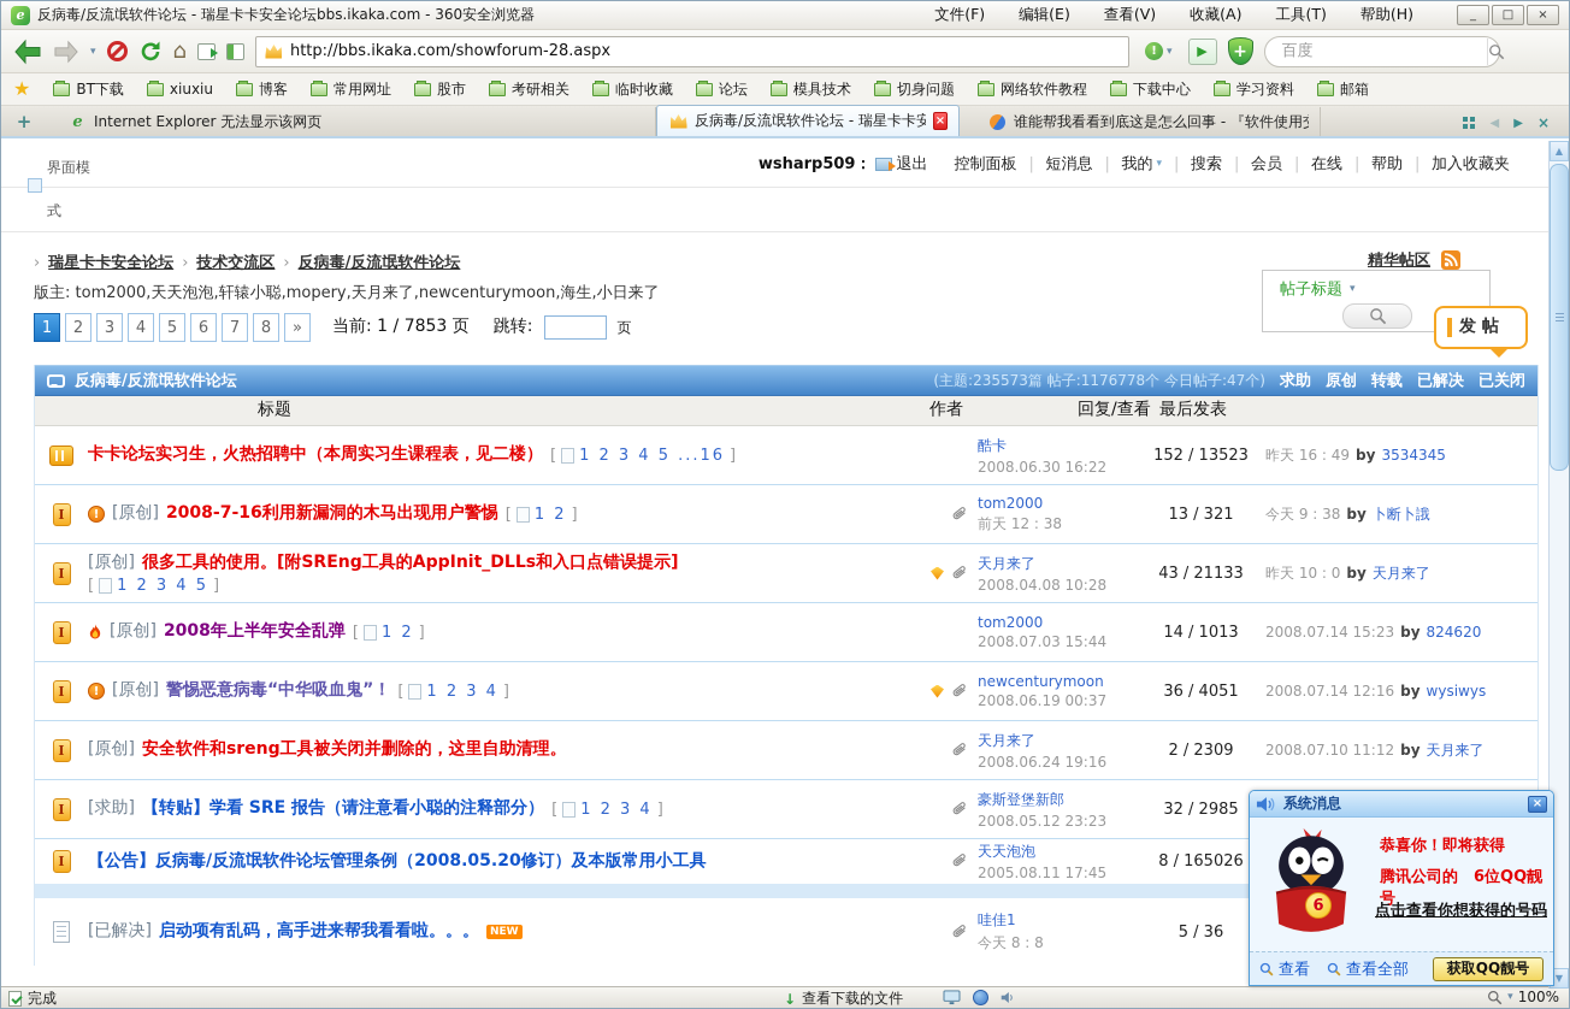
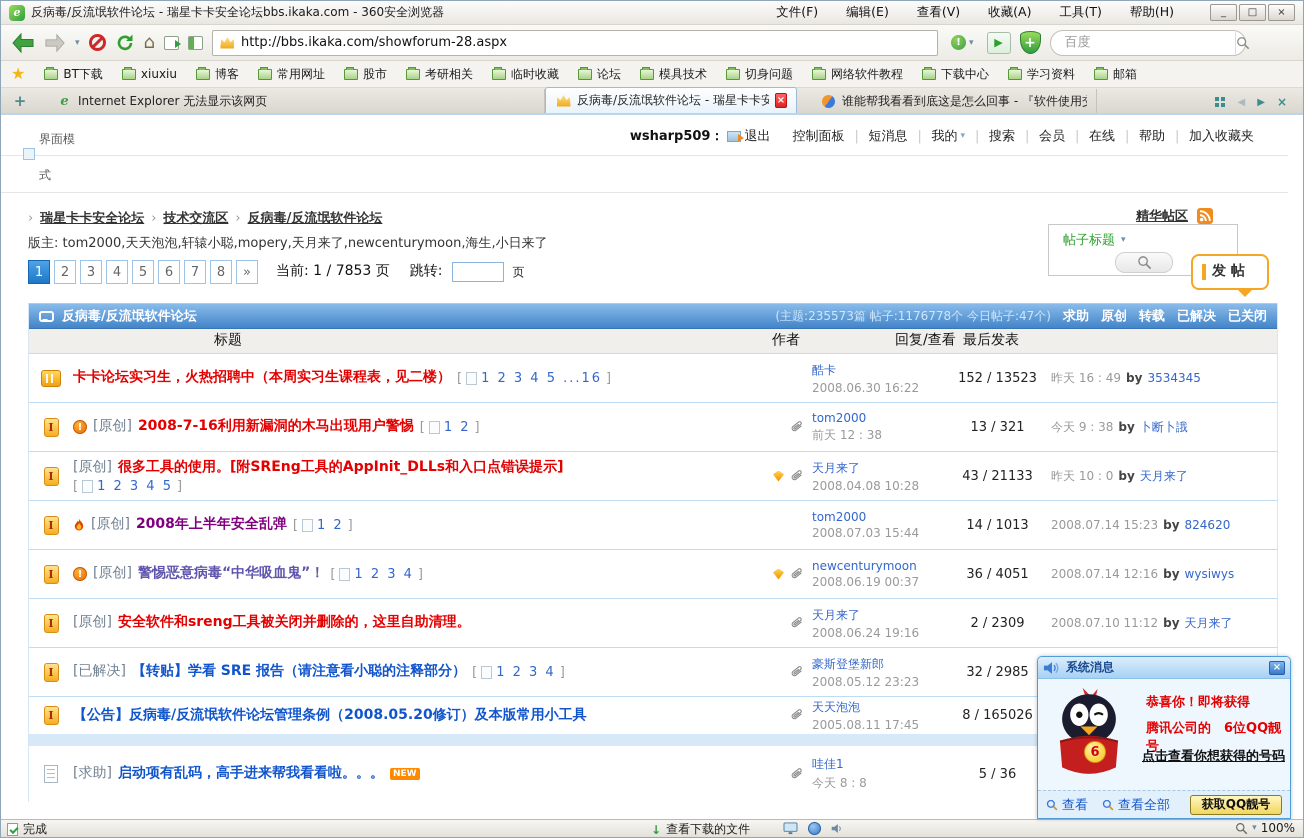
  e
  反病毒/反流氓软件论坛 - 瑞星卡卡安全论坛bbs.ikaka.com - 360安全浏览器
  文件(F)
  编辑(E)
  查看(V)
  收藏(A)
  工具(T)
  帮助(H)
  _
  □
  ×
  ▾
  ⌂
  http://bbs.ikaka.com/showforum-28.aspx
  !
  ▾
  ▶
  +
  百度
  ★
  BT下载
  xiuxiu
  博客
  常用网址
  股市
  考研相关
  临时收藏
  论坛
  模具技术
  切身问题
  网络软件教程
  下载中心
  学习资料
  邮箱
  +
  e
  Internet Explorer 无法显示该网页
  反病毒/反流氓软件论坛 - 瑞星卡卡安
  ×
  谁能帮我看看到底这是怎么回事 - 『软件使用
  ◀
  ▶
  ×
  界面模式
  wsharp509：
  退出
  控制面板
  短消息
  我的
  ▾
  搜索
  会员
  在线
  帮助
  加入收藏夹
  ›
  瑞星卡卡安全论坛
  ›
  技术交流区
  ›
  反病毒/反流氓软件论坛
  精华帖区
  版主: tom2000,天天泡泡,轩辕小聪,mopery,天月来了,newcenturymoon,海生,小日来了
  帖子标题
  ▾
  发 帖
  1
  2
  3
  4
  5
  6
  7
  8
  »
  当前: 1 / 7853 页
  跳转:
  页
  反病毒/反流氓软件论坛
  (主题:235573篇 帖子:1176778个 今日帖子:47个)
  求助
  原创
  转载
  已解决
  已关闭
  标题
  作者
  回复/查看
  最后发表
  卡卡论坛实习生，火热招聘中（本周实习生课程表，见二楼）
  1 2 3 4 5 ...16
  酷卡
  2008.06.30 16:22
  152 / 13523
  昨天 16 : 49
  by
  3534345
  I
  !
  [原创]
  2008-7-16利用新漏洞的木马出现用户警惕
  1 2
  tom2000
  前天 12 : 38
  13 / 321
  今天 9 : 38
  by
  卜断卜誐
  I
  [原创]
  很多工具的使用。[附SREng工具的AppInit_DLLs和入口点错误提示]
  1 2 3 4 5
  天月来了
  2008.04.08 10:28
  43 / 21133
  昨天 10 : 0
  by
  天月来了
  I
  [原创]
  2008年上半年安全乱弹
  1 2
  tom2000
  2008.07.03 15:44
  14 / 1013
  2008.07.14 15:23
  by
  824620
  I
  !
  [原创]
  警惕恶意病毒“中华吸血鬼”！
  1 2 3 4
  newcenturymoon
  2008.06.19 00:37
  36 / 4051
  2008.07.14 12:16
  by
  wysiwys
  I
  [原创]
  安全软件和sreng工具被关闭并删除的，这里自助清理。
  天月来了
  2008.06.24 19:16
  2 / 2309
  2008.07.10 11:12
  by
  天月来了
  I
- [求助]
+ [已解决]
  【转贴】学看 SRE 报告（请注意看小聪的注释部分）
  1 2 3 4
  豪斯登堡新郎
  2008.05.12 23:23
  32 / 2985
  I
  【公告】反病毒/反流氓软件论坛管理条例（2008.05.20修订）及本版常用小工具
  天天泡泡
  2005.08.11 17:45
  8 / 165026
- [已解决]
+ [求助]
  启动项有乱码，高手进来帮我看看啦。。。
  NEW
  哇佳1
  今天 8 : 8
  5 / 36
- ▲
- ▼
  系统消息
  ×
  6
  恭喜你！即将获得
  腾讯公司的 6位QQ靓号
  点击查看你想获得的号码
  查看
  查看全部
  获取QQ靓号
  完成
  ↓
  查看下载的文件
  ▾
  100%
